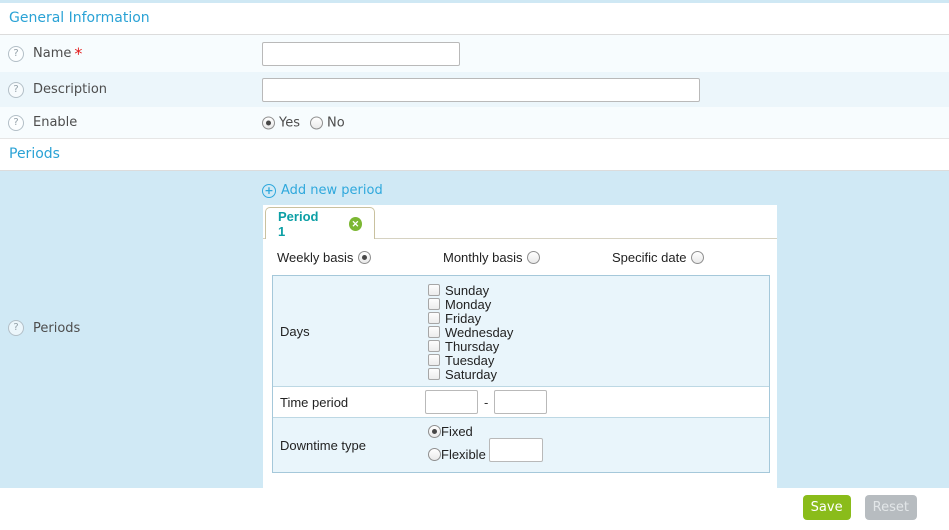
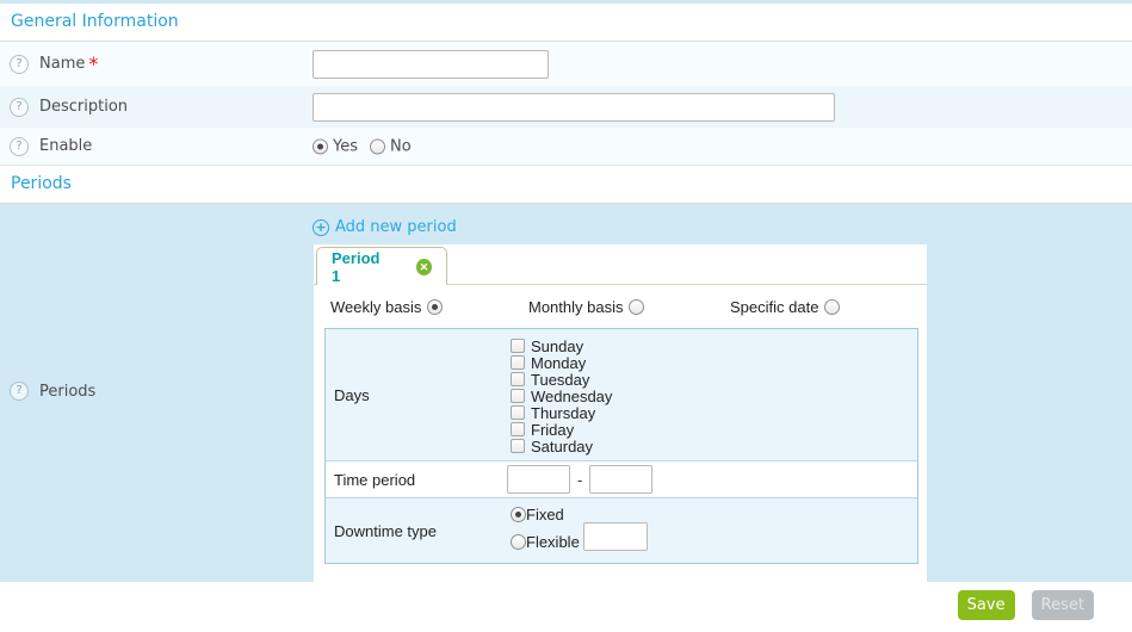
  General Information
  ?
  Name
  *
  ?
  Description
  ?
  Enable
  Yes
  No
  Periods
  ?
  Periods
  +
  Add new period
  Period 1
  ✕
  Weekly basis
  Monthly basis
  Specific date
  Days
  Sunday
  Monday
- Friday
+ Tuesday
  Wednesday
  Thursday
- Tuesday
+ Friday
  Saturday
  Time period
  -
  Downtime type
  Fixed
  Flexible
  Save Reset
